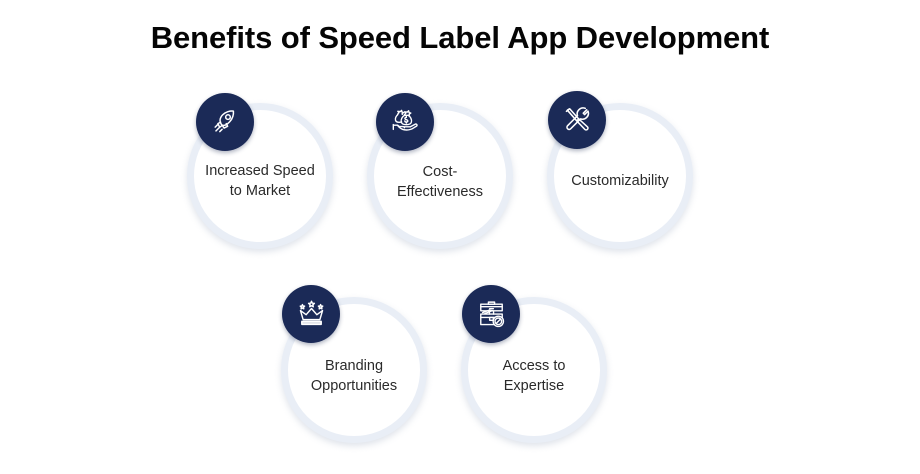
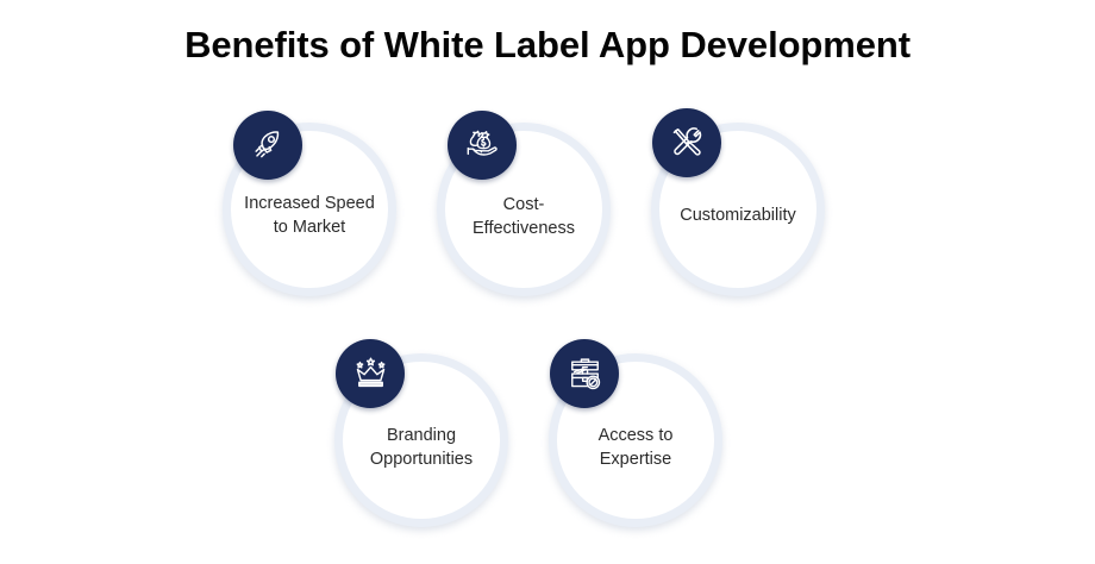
- Benefits of Speed Label App Development
+ Benefits of White Label App Development
  Increased Speed
  to Market
  Cost-
  Effectiveness
  Customizability
  Branding
  Opportunities
  Access to
  Expertise
